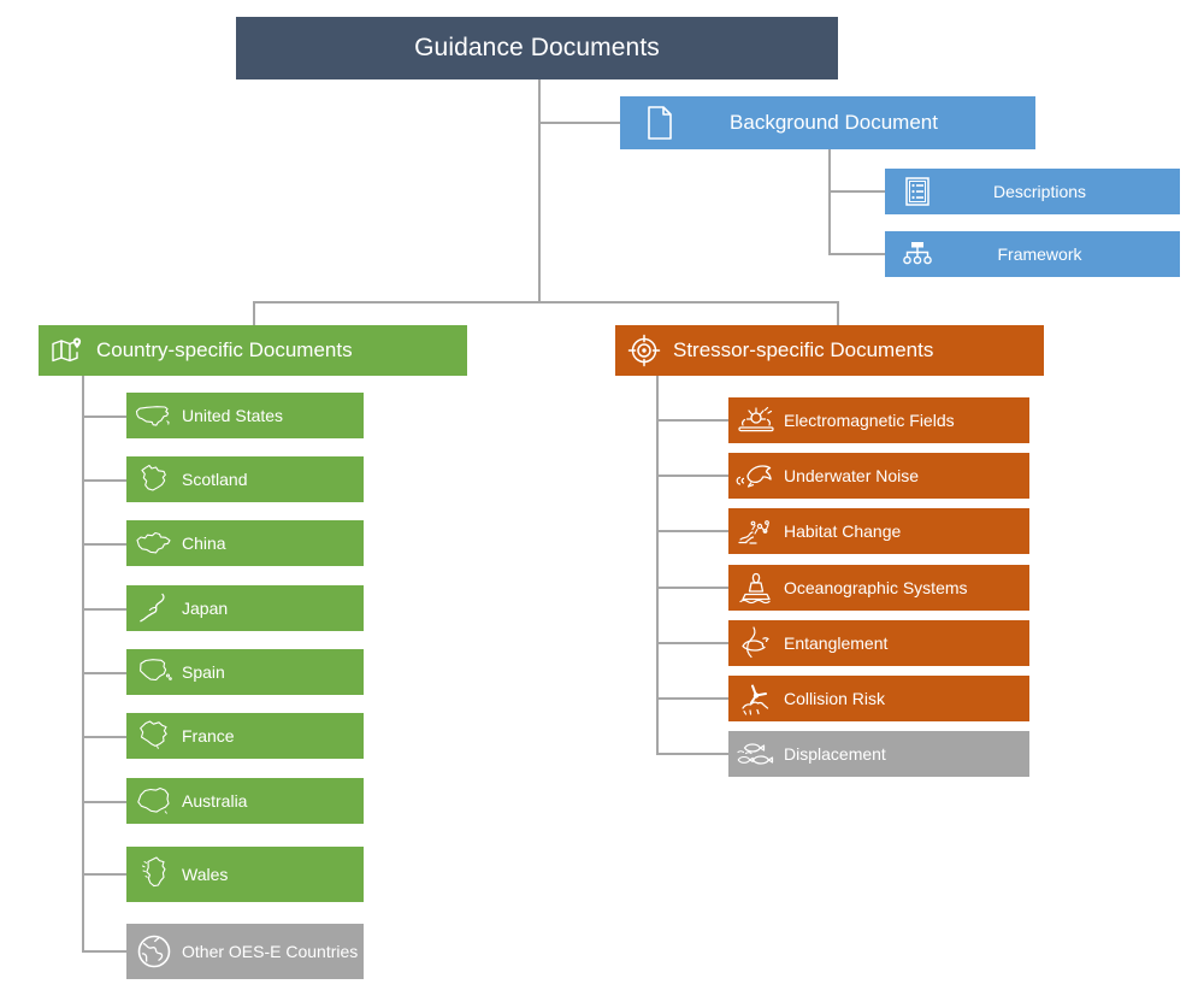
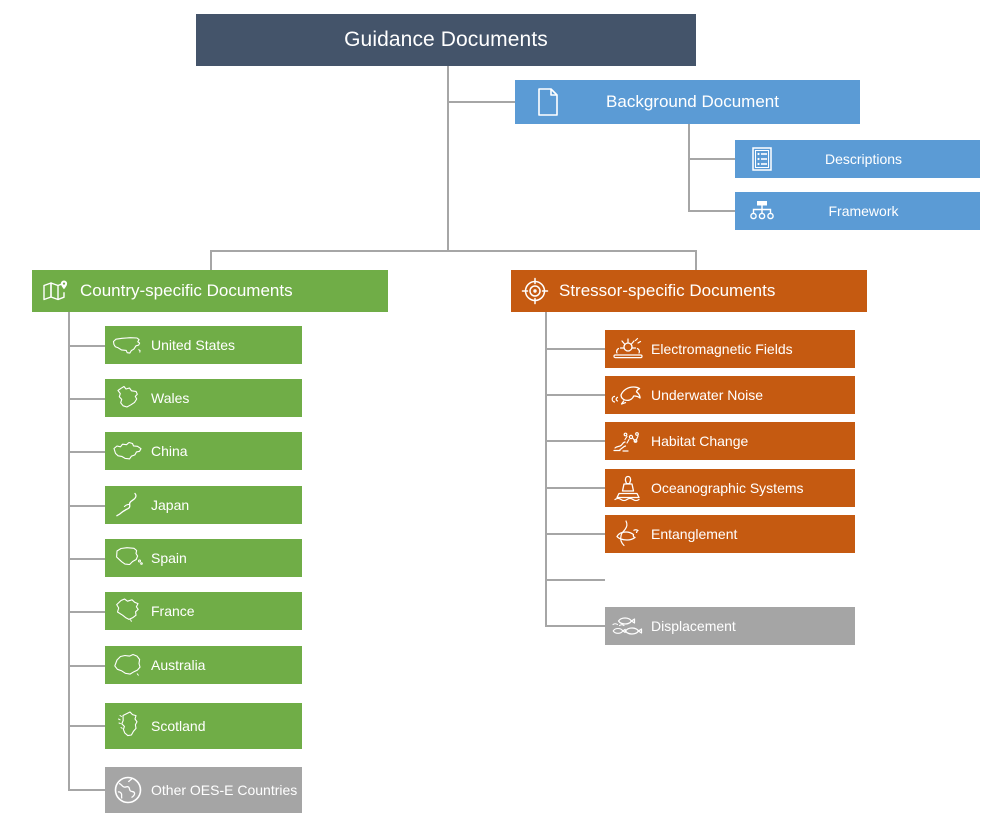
  Guidance Documents
  Background Document
  Descriptions
  Framework
  Country-specific Documents
  United States
- Scotland
+ Wales
  China
  Japan
  Spain
  France
  Australia
- Wales
+ Scotland
  Other OES-E Countries
  Stressor-specific Documents
  Electromagnetic Fields
  Underwater Noise
  Habitat Change
  Oceanographic Systems
  Entanglement
- Collision Risk
  Displacement
